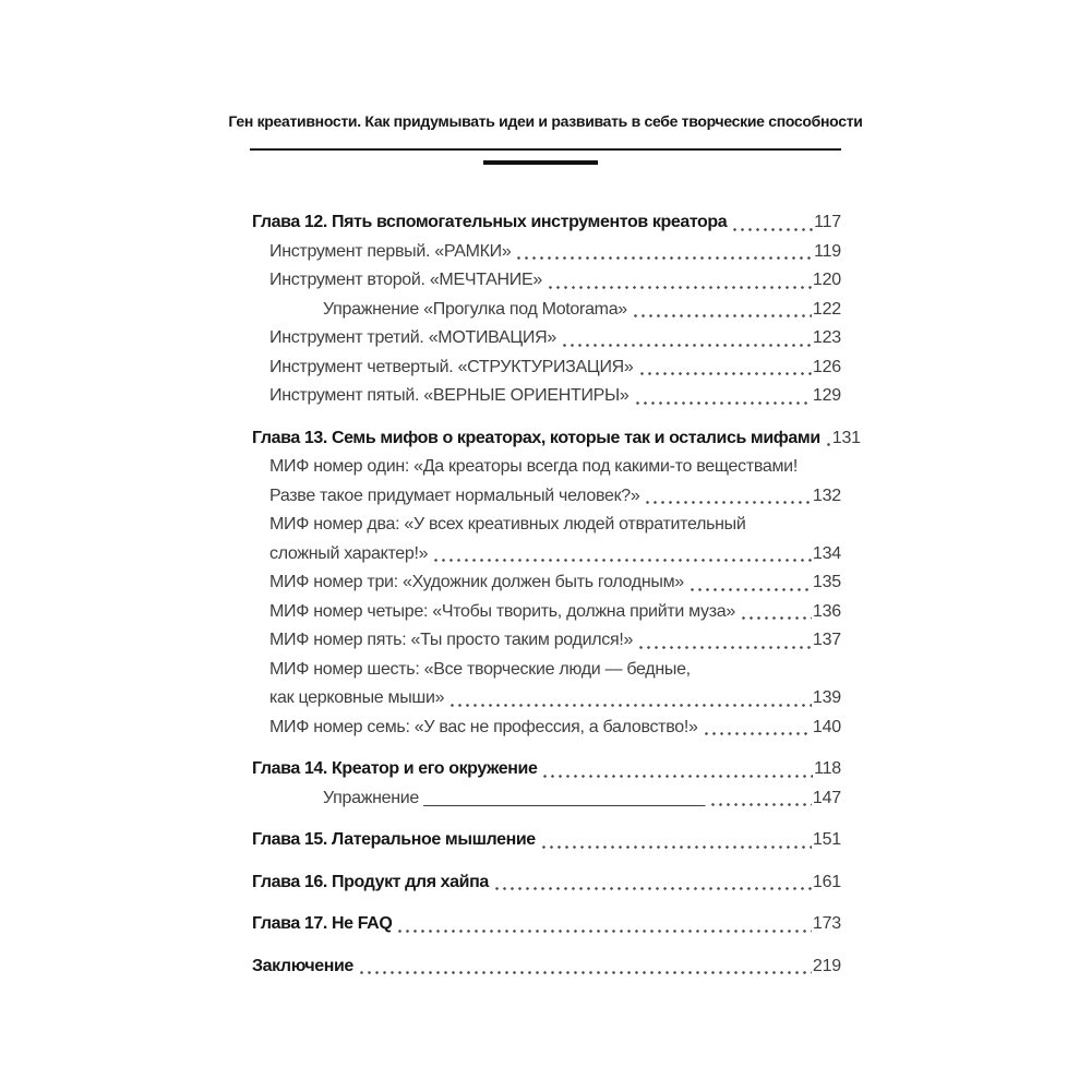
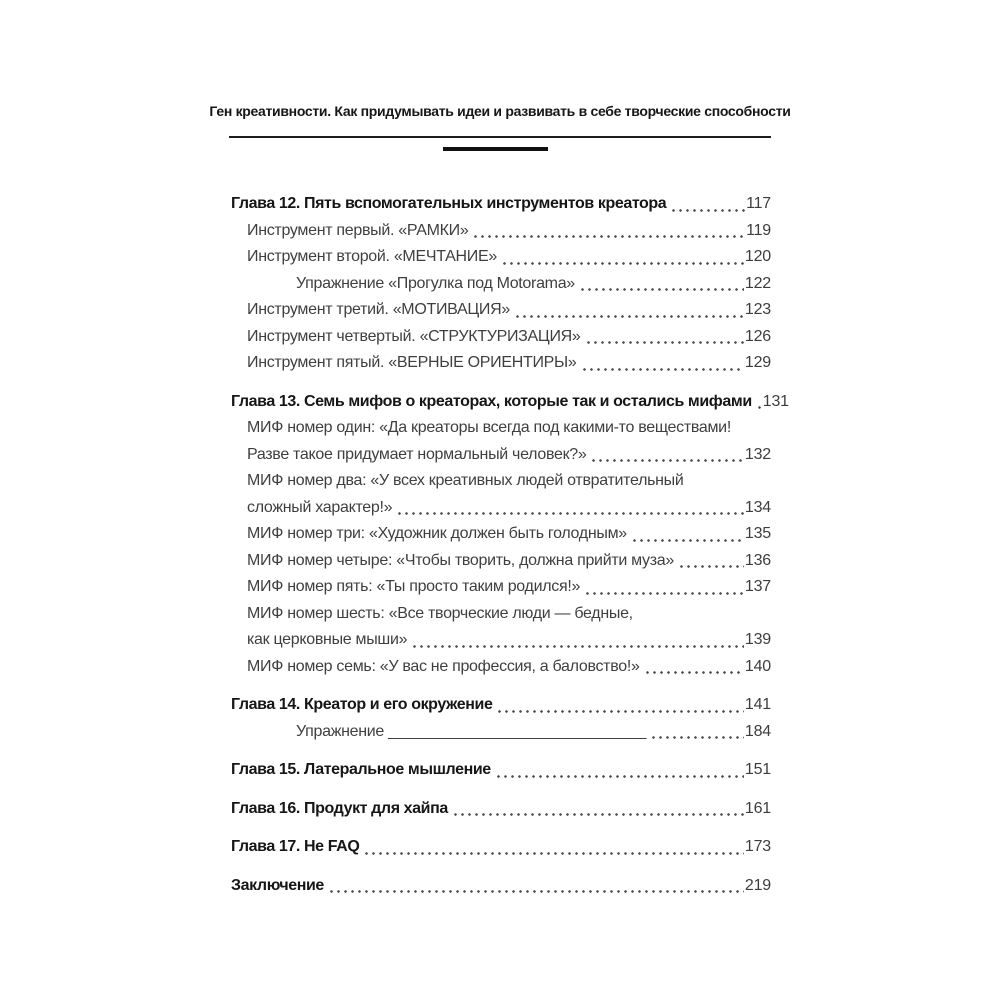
  Ген креативности. Как придумывать идеи и развивать в себе творческие способности
  Глава 12. Пять вспомогательных инструментов креатора
  117
  Инструмент первый. «РАМКИ»
  119
  Инструмент второй. «МЕЧТАНИЕ»
  120
  Упражнение «Прогулка под Motorama»
  122
  Инструмент третий. «МОТИВАЦИЯ»
  123
  Инструмент четвертый. «СТРУКТУРИЗАЦИЯ»
  126
  Инструмент пятый. «ВЕРНЫЕ ОРИЕНТИРЫ»
  129
  Глава 13. Семь мифов о креаторах, которые так и остались мифами
  131
  МИФ номер один: «Да креаторы всегда под какими-то веществами!
  Разве такое придумает нормальный человек?»
  132
  МИФ номер два: «У всех креативных людей отвратительный
  сложный характер!»
  134
  МИФ номер три: «Художник должен быть голодным»
  135
  МИФ номер четыре: «Чтобы творить, должна прийти муза»
  136
  МИФ номер пять: «Ты просто таким родился!»
  137
  МИФ номер шесть: «Все творческие люди — бедные,
  как церковные мыши»
  139
  МИФ номер семь: «У вас не профессия, а баловство!»
  140
  Глава 14. Креатор и его окружение
- 118
+ 141
  Упражнение ______________________________
- 147
+ 184
  Глава 15. Латеральное мышление
  151
  Глава 16. Продукт для хайпа
  161
  Глава 17. Не FAQ
  173
  Заключение
  219
